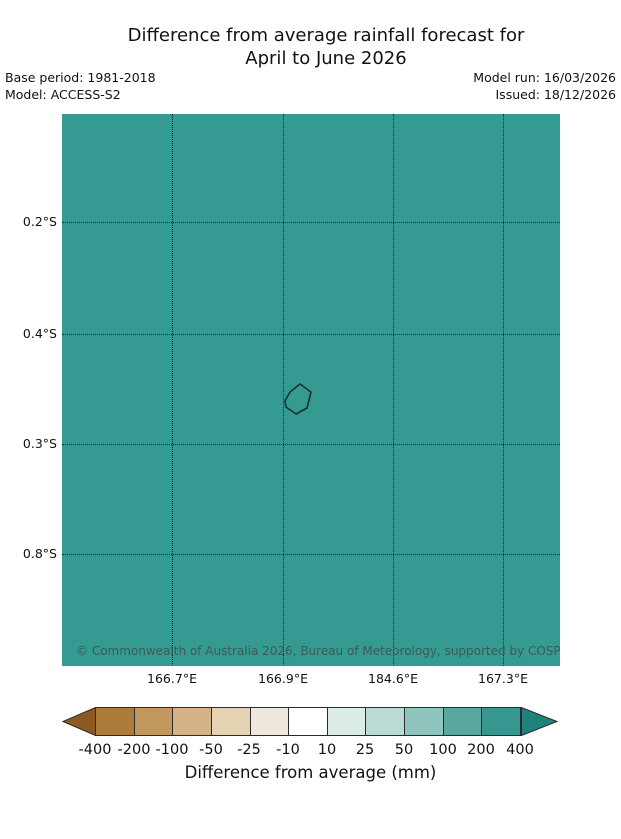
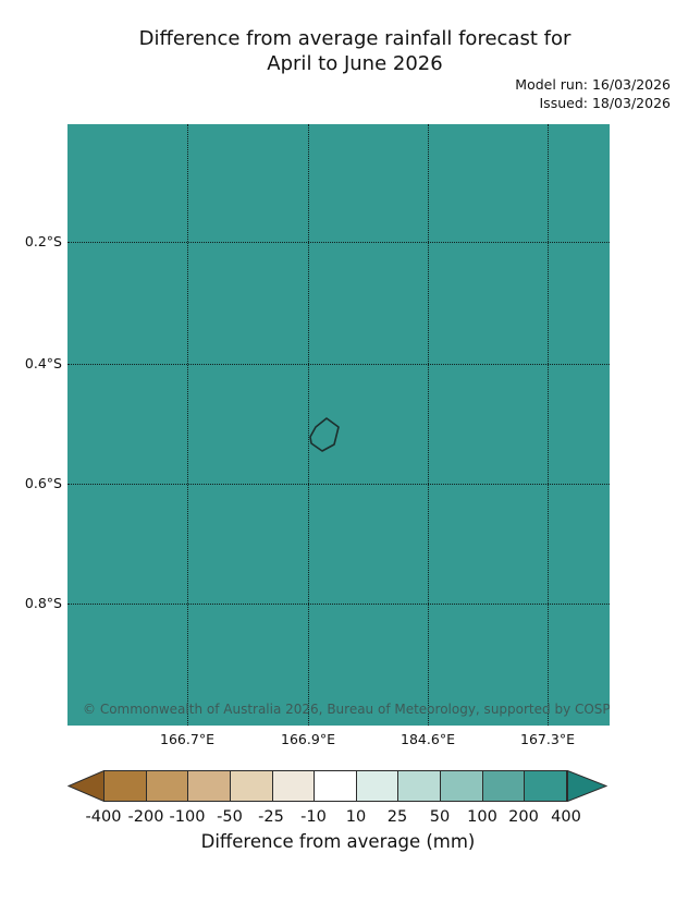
  Difference from average rainfall forecast for
  April to June 2026
- Base period: 1981-2018
- Model: ACCESS-S2
  Model run: 16/03/2026
- Issued: 18/12/2026
+ Issued: 18/03/2026
  © Commonwealth of Australia 2026, Bureau of Meteorology, supported by COSP
  0.2°S
  0.4°S
- 0.3°S
+ 0.6°S
  0.8°S
  166.7°E
  166.9°E
  184.6°E
  167.3°E
  -400
  -200
  -100
  -50
  -25
  -10
  10
  25
  50
  100
  200
  400
  Difference from average (mm)
